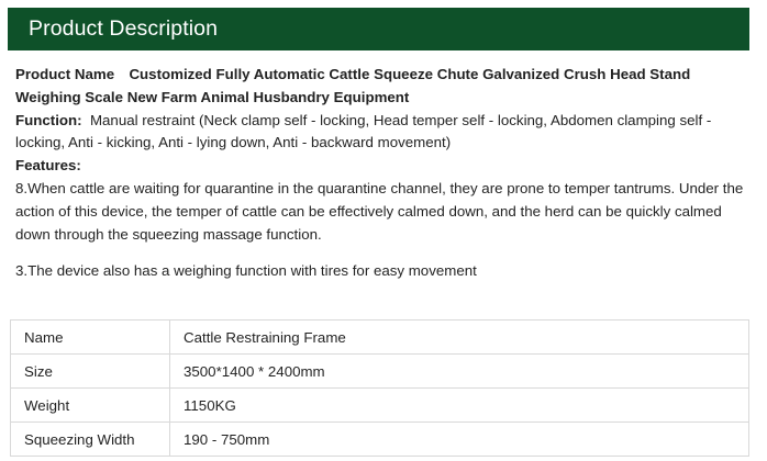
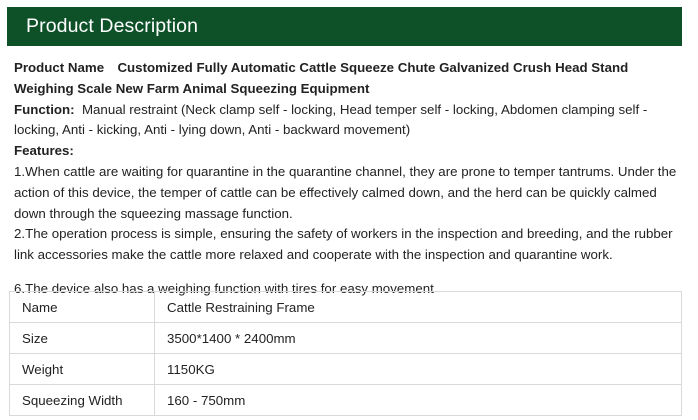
  Product Description
- Product Name Customized Fully Automatic Cattle Squeeze Chute Galvanized Crush Head Stand Weighing Scale New Farm Animal Husbandry Equipment
+ Product Name Customized Fully Automatic Cattle Squeeze Chute Galvanized Crush Head Stand Weighing Scale New Farm Animal Squeezing Equipment
  Function: Manual restraint (Neck clamp self - locking, Head temper self - locking, Abdomen clamping self - locking, Anti - kicking, Anti - lying down, Anti - backward movement)
  Features:
- 8.When cattle are waiting for quarantine in the quarantine channel, they are prone to temper tantrums. Under the action of this device, the temper of cattle can be effectively calmed down, and the herd can be quickly calmed down through the squeezing massage function.
+ 1.When cattle are waiting for quarantine in the quarantine channel, they are prone to temper tantrums. Under the action of this device, the temper of cattle can be effectively calmed down, and the herd can be quickly calmed down through the squeezing massage function.
+ 2.The operation process is simple, ensuring the safety of workers in the inspection and breeding, and the rubber link accessories make the cattle more relaxed and cooperate with the inspection and quarantine work.
- 3.The device also has a weighing function with tires for easy movement
+ 6.The device also has a weighing function with tires for easy movement
  Name	Cattle Restraining Frame
  Size	3500*1400 * 2400mm
  Weight	1150KG
- Squeezing Width	190 - 750mm
+ Squeezing Width	160 - 750mm
